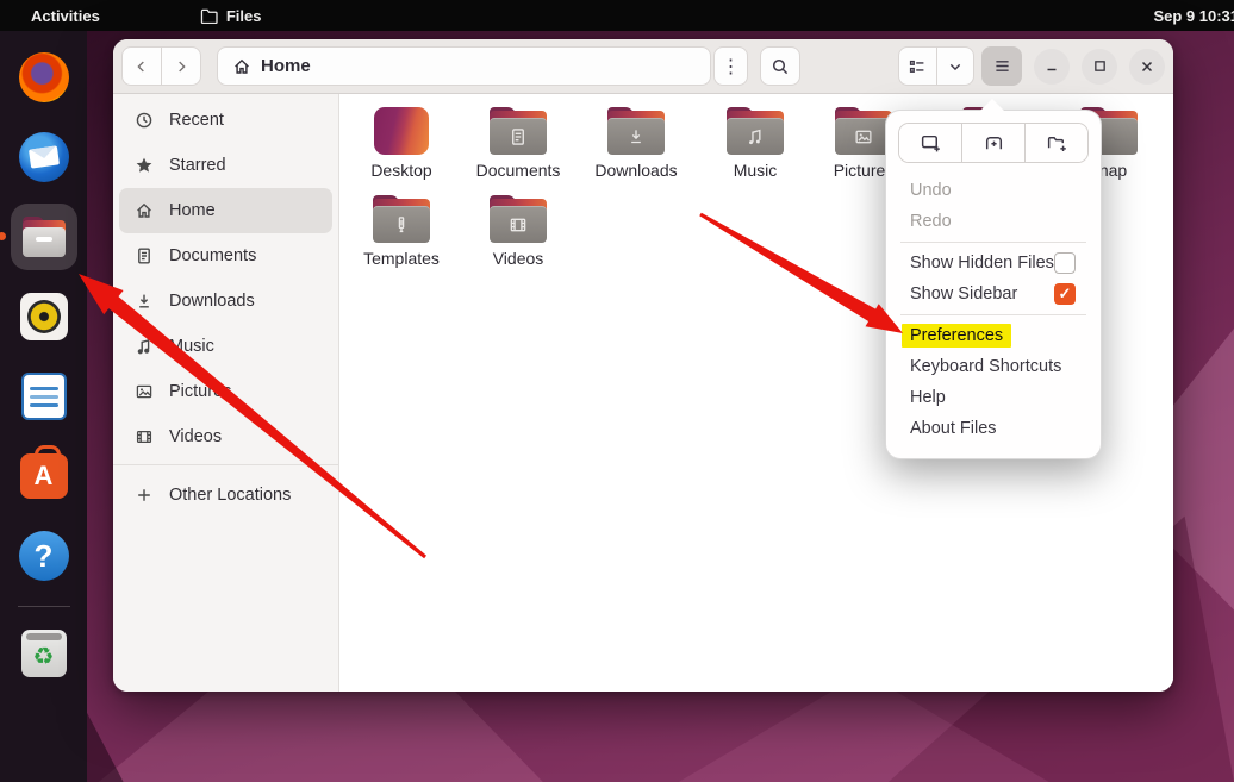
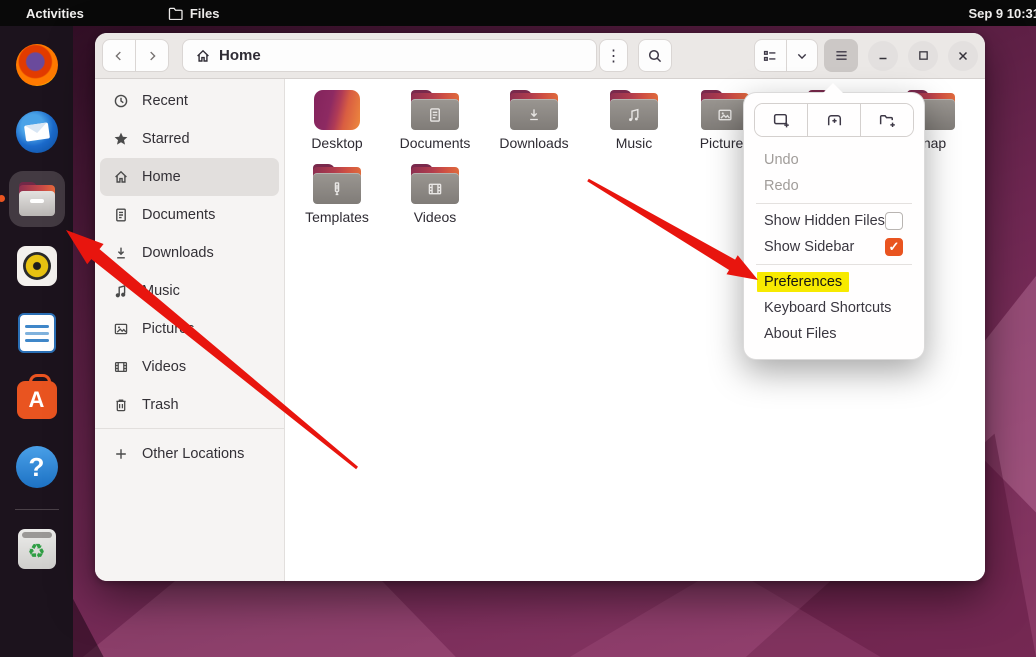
  Activities
  Files
  Sep 9 10:3
  A
  ?
  ♻
  Home
  ⋮
  Recent
  Starred
  Home
  Documents
  Downloads
  usic
  Pictur
  Videos
+ Trash
  Other Locations
  Desktop
  Documents
  Downloads
  Music
  Picture
  nap
  Templates
  Videos
  Undo
  Redo
  Show Hidden Files
  Show Sidebar
  ✓
  Preferences
  Keyboard Shortcuts
- Help
  About Files
